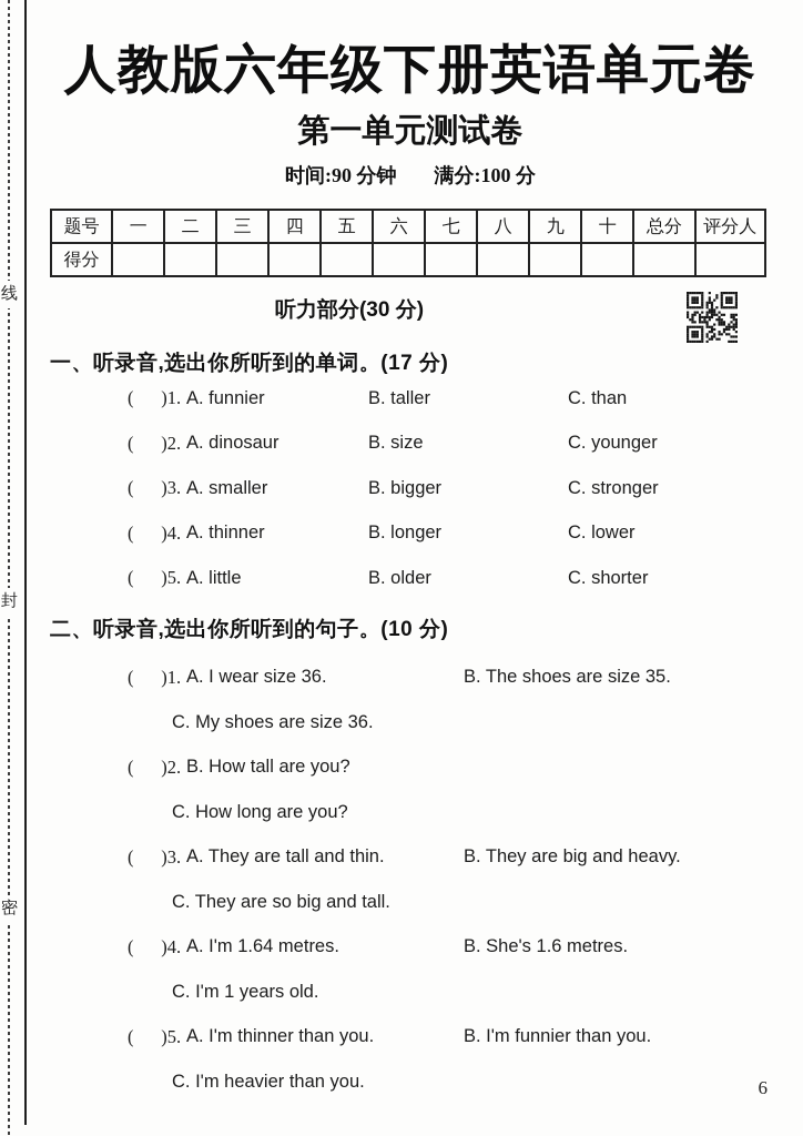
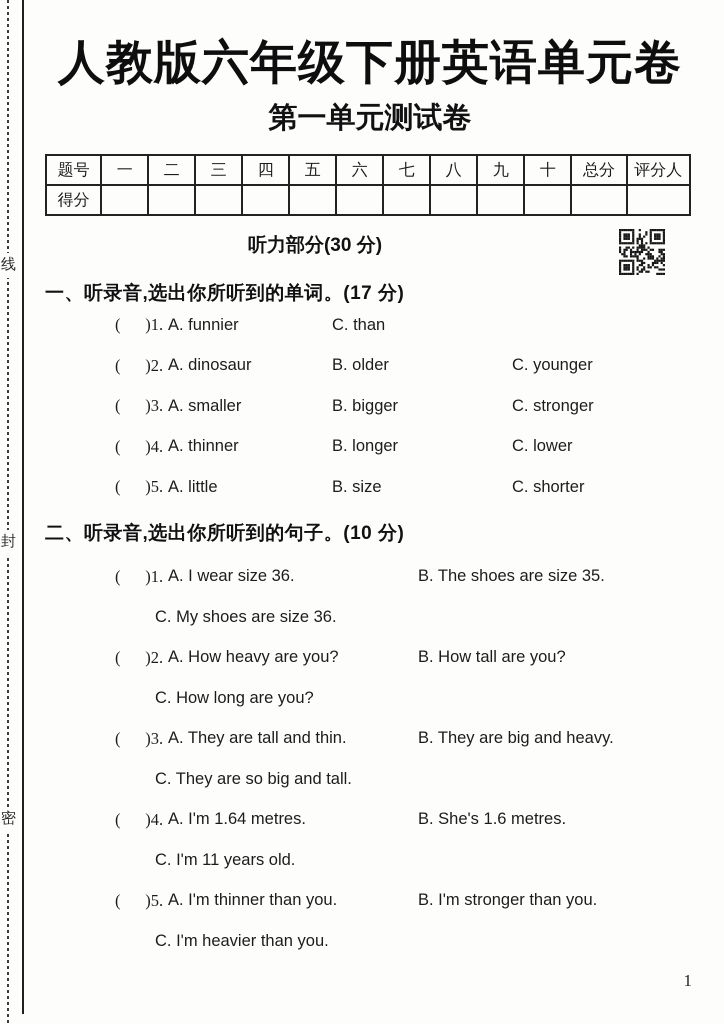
  线
  封
  密
  人教版六年级下册英语单元卷
  第一单元测试卷
- 时间:90 分钟 满分:100 分
  题号	一	二	三	四	五	六	七	八	九	十	总分	评分人
  得分
  听力部分(30 分)
  一、听录音,选出你所听到的单词。(17 分)
  ( )1.
  A. funnier
- B. taller
  C. than
  ( )2.
  A. dinosaur
- B. size
+ B. older
  C. younger
  ( )3.
  A. smaller
  B. bigger
  C. stronger
  ( )4.
  A. thinner
  B. longer
  C. lower
  ( )5.
  A. little
- B. older
+ B. size
  C. shorter
  二、听录音,选出你所听到的句子。(10 分)
  ( )1.
  A. I wear size 36.
  B. The shoes are size 35.
  C. My shoes are size 36.
  ( )2.
+ A. How heavy are you?
  B. How tall are you?
  C. How long are you?
  ( )3.
  A. They are tall and thin.
  B. They are big and heavy.
  C. They are so big and tall.
  ( )4.
  A. I'm 1.64 metres.
  B. She's 1.6 metres.
- C. I'm 1 years old.
+ C. I'm 11 years old.
  ( )5.
  A. I'm thinner than you.
- B. I'm funnier than you.
+ B. I'm stronger than you.
  C. I'm heavier than you.
- 6
+ 1
